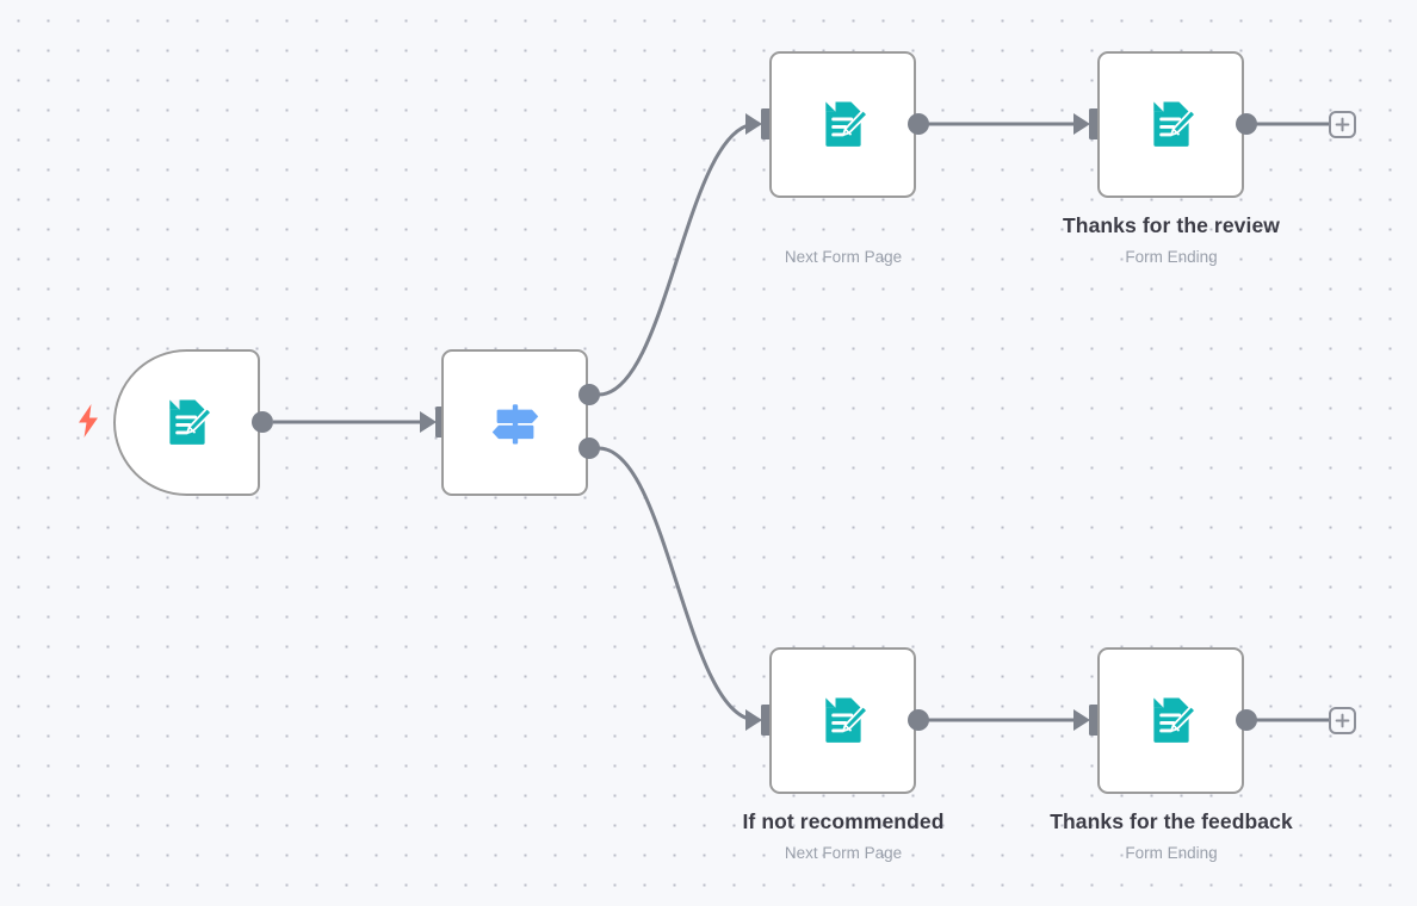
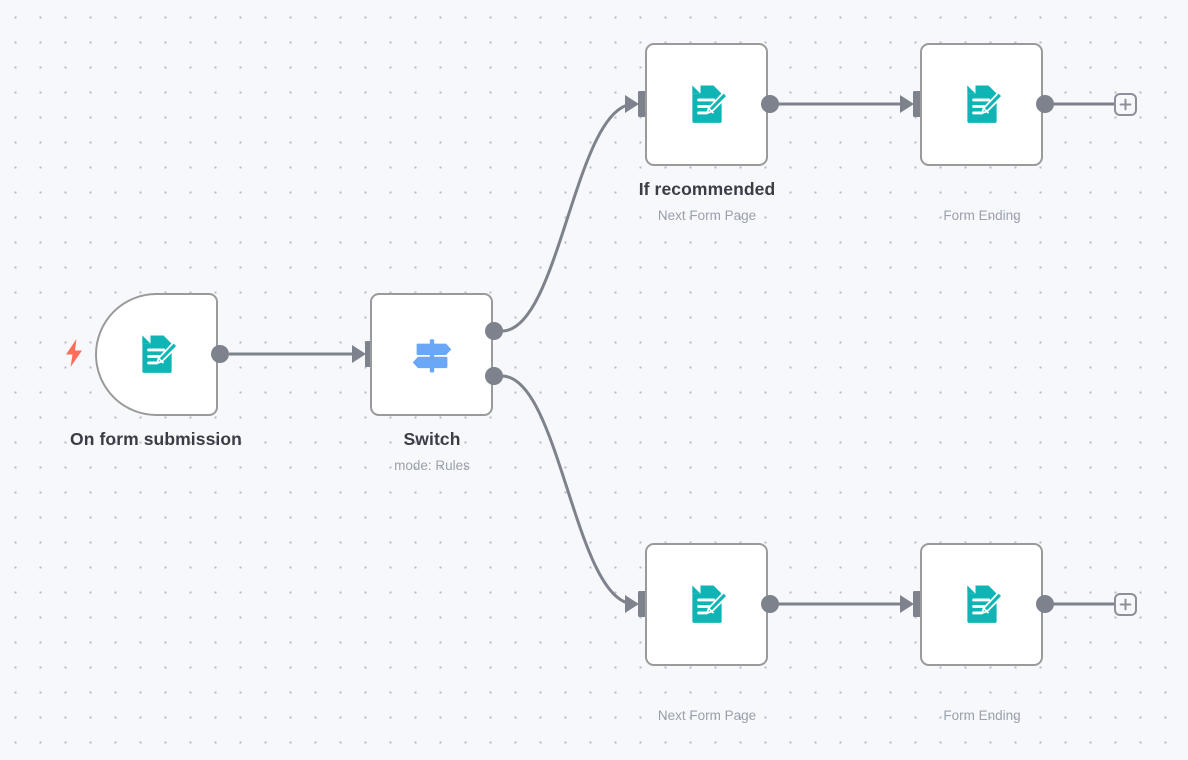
+ On form submission
+ Switch
+ mode: Rules
+ If recommended
  Next Form Page
- Thanks for the review
  Form Ending
- If not recommended
  Next Form Page
- Thanks for the feedback
  Form Ending
